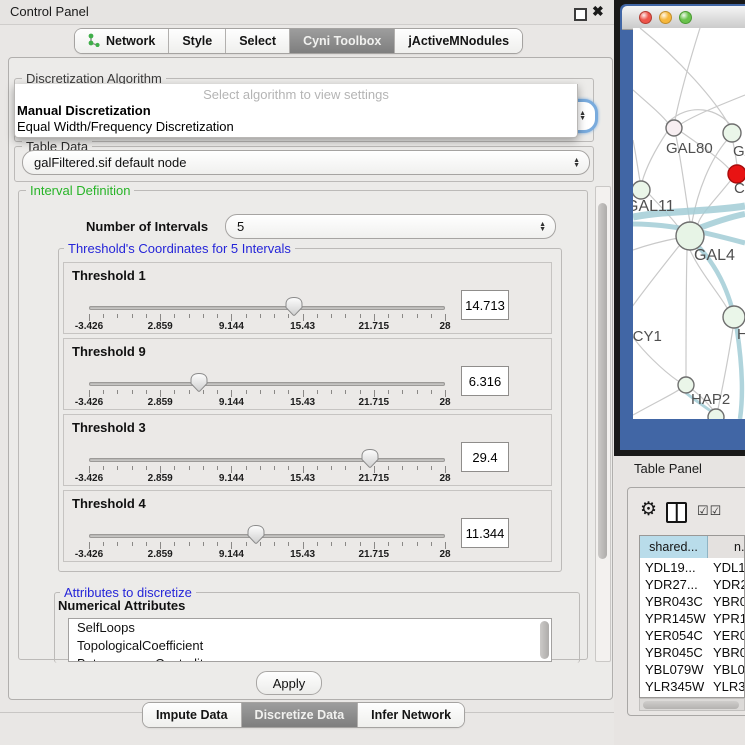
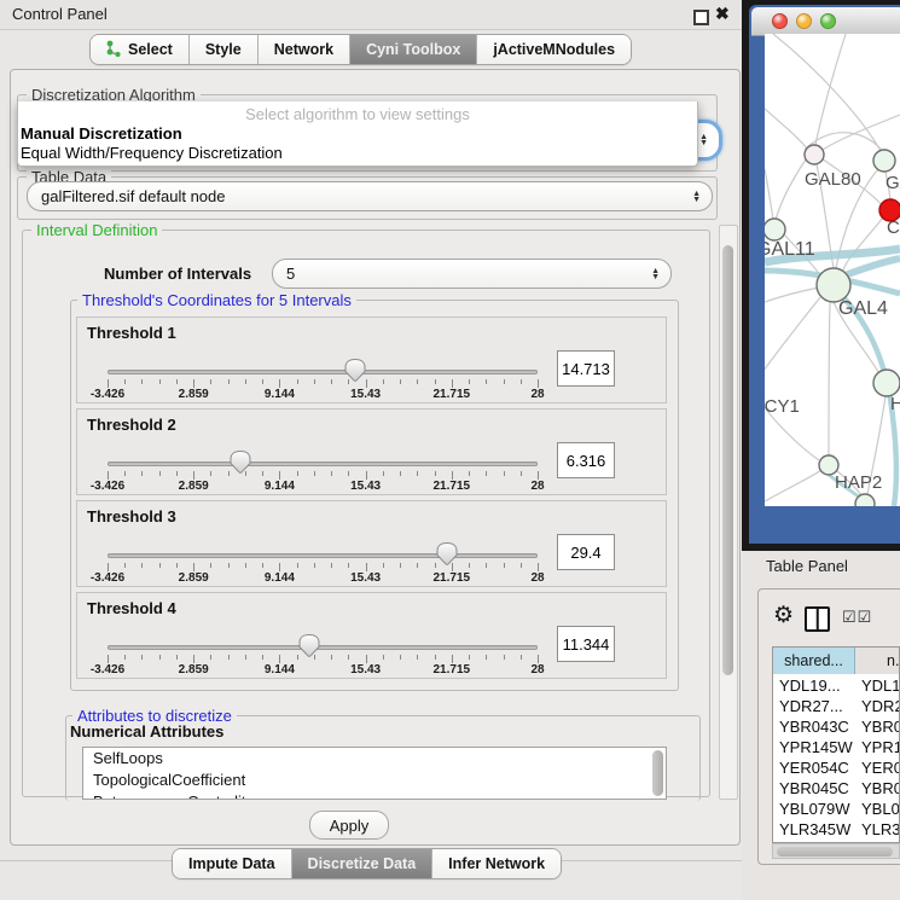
  Control Panel
  ✖
- Network
+ Select
  Style
- Select
+ Network
  Cyni Toolbox
  jActiveMNodules
  Discretization Algorithm
  Select algorithm to view settings
  Manual Discretization
  Equal Width/Frequency Discretization
  Table Data
  galFiltered.sif default node
  Interval Definition
  Number of Intervals
  5
  Threshold's Coordinates for 5 Intervals
  Threshold 1
  -3.426
  2.859
  9.144
  15.43
  21.715
  28
  14.713
- Threshold 9
+ Threshold 2
  -3.426
  2.859
  9.144
  15.43
  21.715
  28
  6.316
  Threshold 3
  -3.426
  2.859
  9.144
  15.43
  21.715
  28
  29.4
  Threshold 4
  -3.426
  2.859
  9.144
  15.43
  21.715
  28
  11.344
  Attributes to discretize
  Numerical Attributes
  SelfLoops
  TopologicalCoefficient
  Apply
  Impute Data
  Discretize Data
  Infer Network
  GAL80
  C
  GAL11
  GAL4
  CY1
  H
  HAP2
  Table Panel
  ⚙
  ☑☑
  shared...
  YDL19...
  YDL1
  YDR27...
  YDR
  YBR043C
  YBR0
  YPR145W
  YPR1
  YER054C
  YER0
  YBR045C
  YBR0
  YBL079W
  YBL0
  YLR345W
  YLR3
